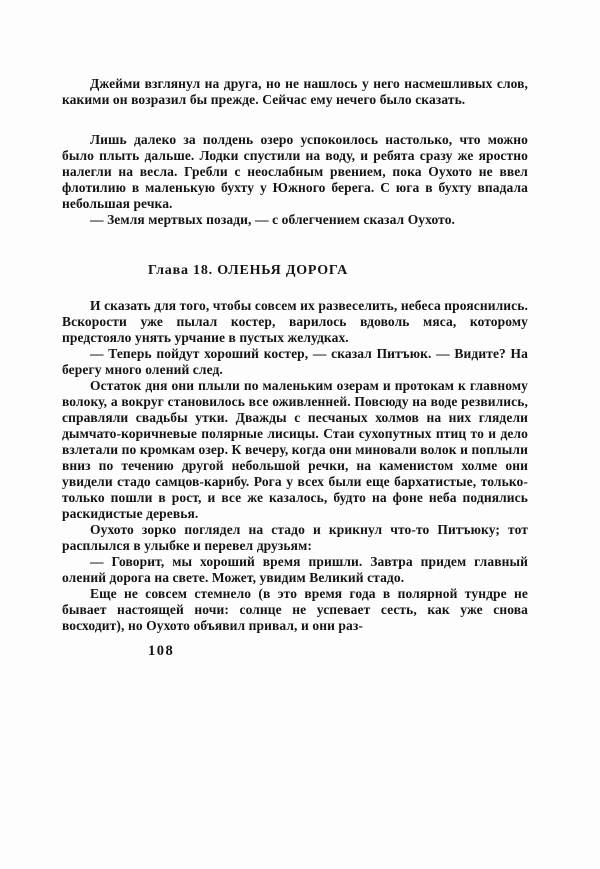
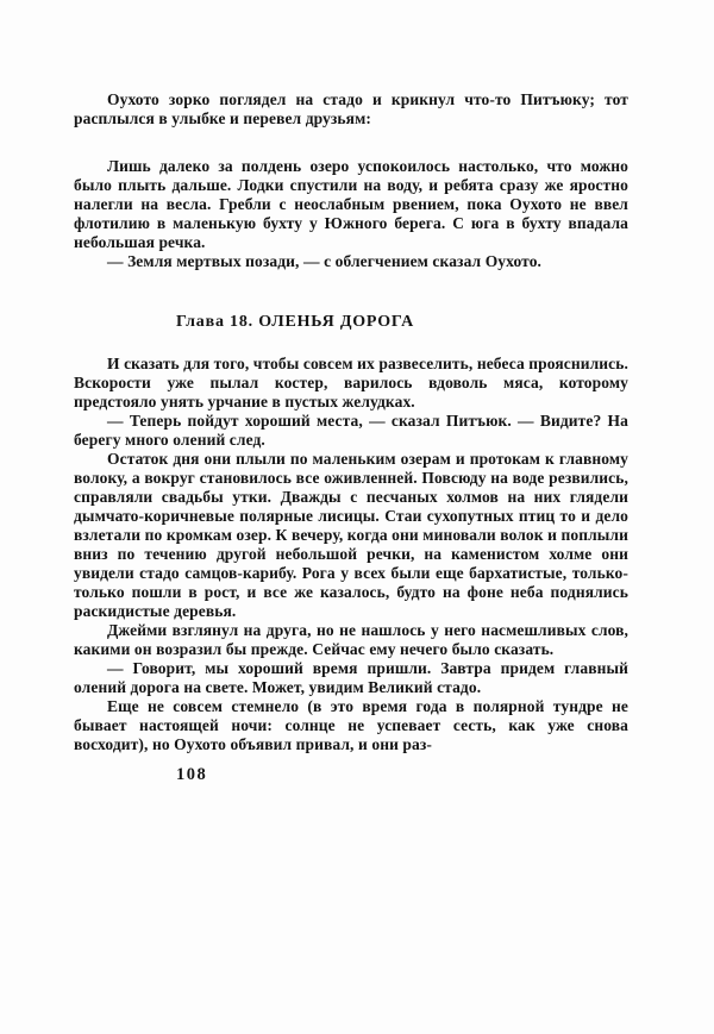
- Джейми взглянул на друга, но не нашлось у него насмешливых слов, какими он возразил бы прежде. Сейчас ему нечего было сказать.
+ Оухото зорко поглядел на стадо и крикнул что-то Питъюку; тот расплылся в улыбке и перевел друзьям:
  Лишь далеко за полдень озеро успокоилось настолько, что можно было плыть дальше. Лодки спустили на воду, и ребята сразу же яростно налегли на весла. Гребли с неослабным рвением, пока Оухото не ввел флотилию в маленькую бухту у Южного берега. С юга в бухту впадала небольшая речка.
  — Земля мертвых позади, — с облегчением сказал Оухото.
  Глава 18. ОЛЕНЬЯ ДОРОГА
  И сказать для того, чтобы совсем их развеселить, небеса прояснились. Вскорости уже пылал костер, варилось вдоволь мяса, которому предстояло унять урчание в пустых желудках.
- — Теперь пойдут хороший костер, — сказал Питъюк. — Видите? На берегу много олений след.
+ — Теперь пойдут хороший места, — сказал Питъюк. — Видите? На берегу много олений след.
  Остаток дня они плыли по маленьким озерам и протокам к главному волоку, а вокруг становилось все оживленней. Повсюду на воде резвились, справляли свадьбы утки. Дважды с песчаных холмов на них глядели дымчато-коричневые полярные лисицы. Стаи сухопутных птиц то и дело взлетали по кромкам озер. К вечеру, когда они миновали волок и поплыли вниз по течению другой небольшой речки, на каменистом холме они увидели стадо самцов-карибу. Рога у всех были еще бархатистые, только-только пошли в рост, и все же казалось, будто на фоне неба поднялись раскидистые деревья.
- Оухото зорко поглядел на стадо и крикнул что-то Питъюку; тот расплылся в улыбке и перевел друзьям:
+ Джейми взглянул на друга, но не нашлось у него насмешливых слов, какими он возразил бы прежде. Сейчас ему нечего было сказать.
  — Говорит, мы хороший время пришли. Завтра придем главный олений дорога на свете. Может, увидим Великий стадо.
  Еще не совсем стемнело (в это время года в полярной тундре не бывает настоящей ночи: солнце не успевает сесть, как уже снова восходит), но Оухото объявил привал, и они раз-
  108
